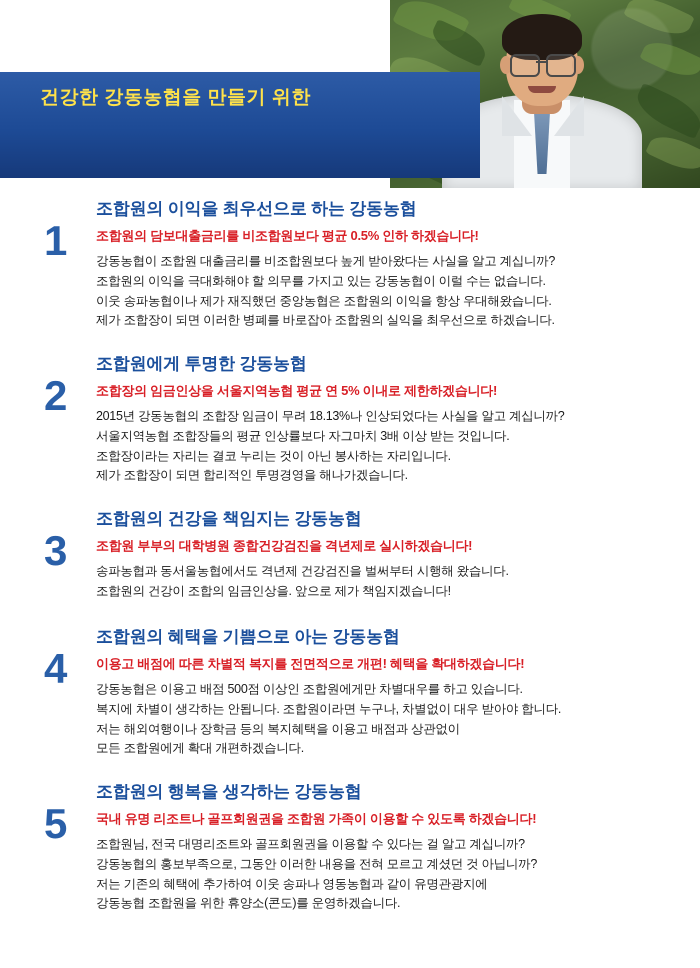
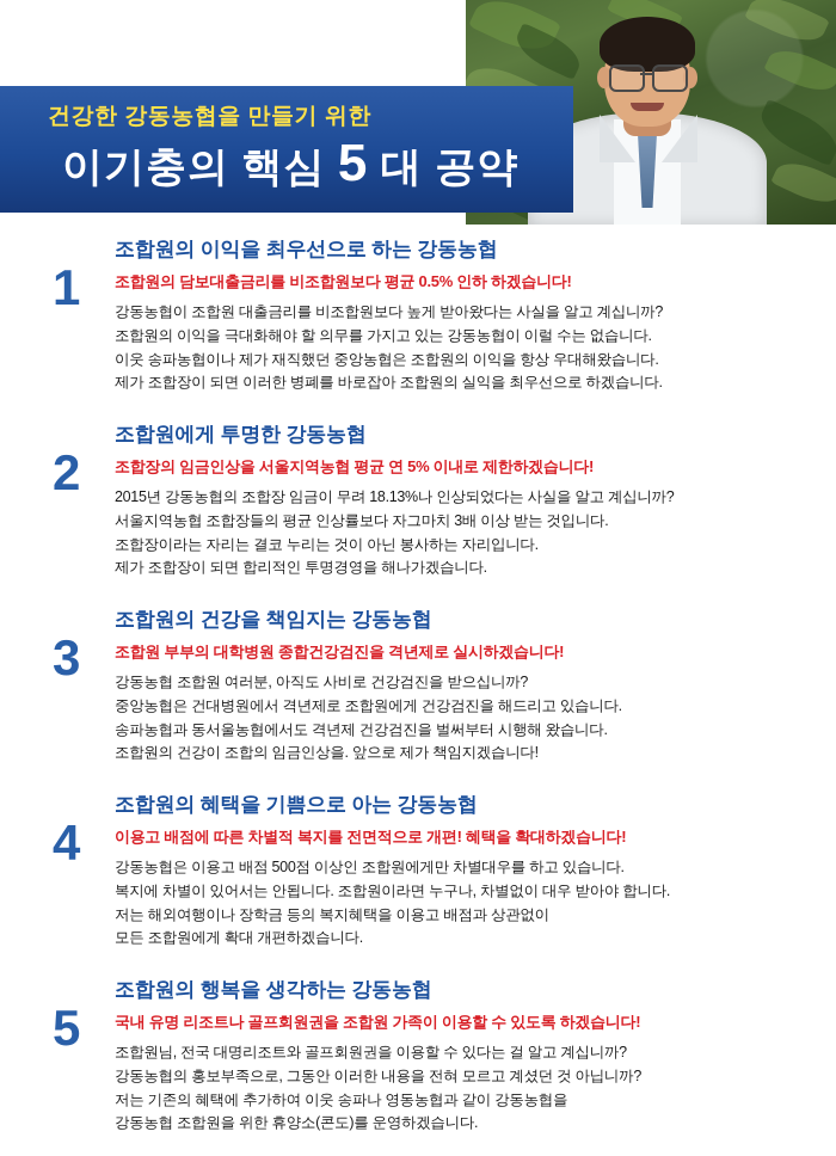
  건강한 강동농협을 만들기 위한
+ 이기충의 핵심 5 대 공약
  1
  조합원의 이익을 최우선으로 하는 강동농협
  조합원의 담보대출금리를 비조합원보다 평균 0.5% 인하 하겠습니다!
  강동농협이 조합원 대출금리를 비조합원보다 높게 받아왔다는 사실을 알고 계십니까?
  조합원의 이익을 극대화해야 할 의무를 가지고 있는 강동농협이 이럴 수는 없습니다.
  이웃 송파농협이나 제가 재직했던 중앙농협은 조합원의 이익을 항상 우대해왔습니다.
  제가 조합장이 되면 이러한 병폐를 바로잡아 조합원의 실익을 최우선으로 하겠습니다.
  2
  조합원에게 투명한 강동농협
  조합장의 임금인상을 서울지역농협 평균 연 5% 이내로 제한하겠습니다!
  2015년 강동농협의 조합장 임금이 무려 18.13%나 인상되었다는 사실을 알고 계십니까?
  서울지역농협 조합장들의 평균 인상률보다 자그마치 3배 이상 받는 것입니다.
  조합장이라는 자리는 결코 누리는 것이 아닌 봉사하는 자리입니다.
  제가 조합장이 되면 합리적인 투명경영을 해나가겠습니다.
  3
  조합원의 건강을 책임지는 강동농협
  조합원 부부의 대학병원 종합건강검진을 격년제로 실시하겠습니다!
+ 강동농협 조합원 여러분, 아직도 사비로 건강검진을 받으십니까?
+ 중앙농협은 건대병원에서 격년제로 조합원에게 건강검진을 해드리고 있습니다.
  송파농협과 동서울농협에서도 격년제 건강검진을 벌써부터 시행해 왔습니다.
  조합원의 건강이 조합의 임금인상을. 앞으로 제가 책임지겠습니다!
  4
  조합원의 혜택을 기쁨으로 아는 강동농협
  이용고 배점에 따른 차별적 복지를 전면적으로 개편! 혜택을 확대하겠습니다!
  강동농협은 이용고 배점 500점 이상인 조합원에게만 차별대우를 하고 있습니다.
- 복지에 차별이 생각하는 안됩니다. 조합원이라면 누구나, 차별없이 대우 받아야 합니다.
+ 복지에 차별이 있어서는 안됩니다. 조합원이라면 누구나, 차별없이 대우 받아야 합니다.
  저는 해외여행이나 장학금 등의 복지혜택을 이용고 배점과 상관없이
  모든 조합원에게 확대 개편하겠습니다.
  5
  조합원의 행복을 생각하는 강동농협
  국내 유명 리조트나 골프회원권을 조합원 가족이 이용할 수 있도록 하겠습니다!
  조합원님, 전국 대명리조트와 골프회원권을 이용할 수 있다는 걸 알고 계십니까?
  강동농협의 홍보부족으로, 그동안 이러한 내용을 전혀 모르고 계셨던 것 아닙니까?
- 저는 기존의 혜택에 추가하여 이웃 송파나 영동농협과 같이 유명관광지에
+ 저는 기존의 혜택에 추가하여 이웃 송파나 영동농협과 같이 강동농협을
  강동농협 조합원을 위한 휴양소(콘도)를 운영하겠습니다.
